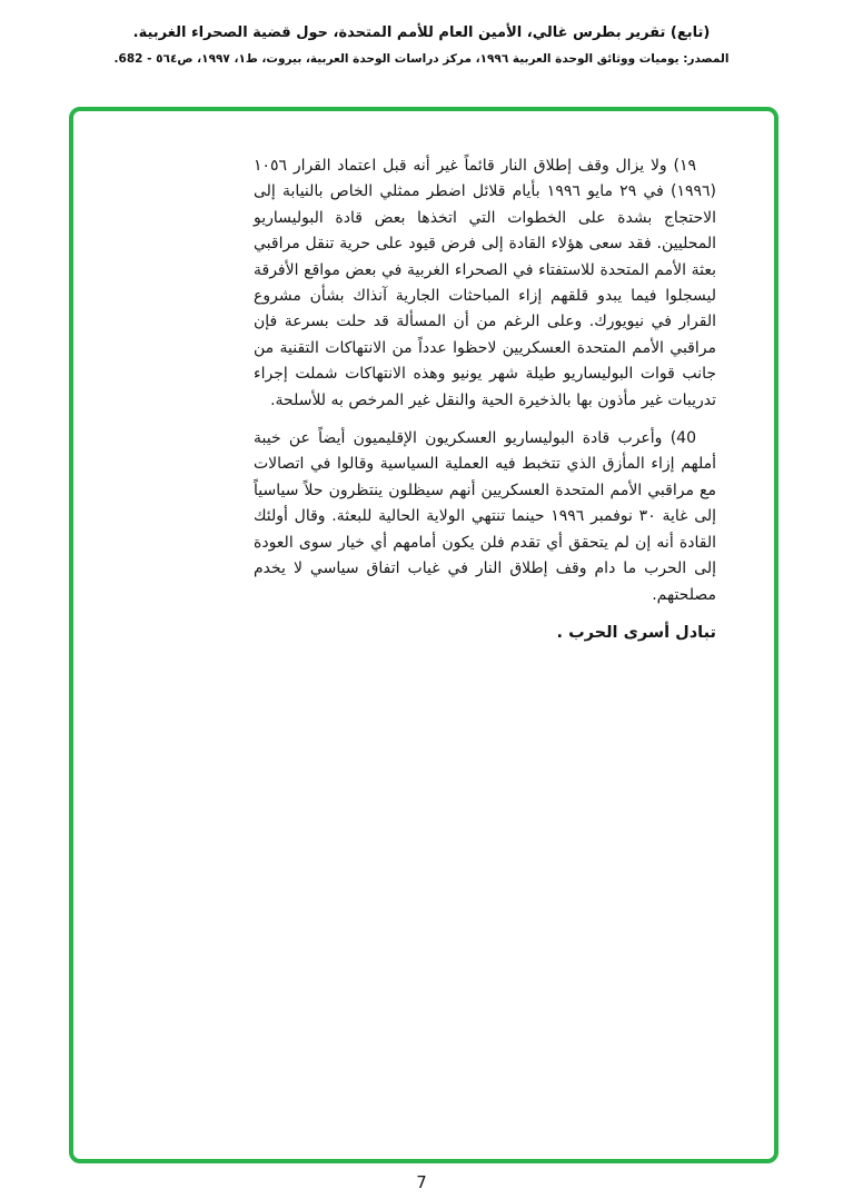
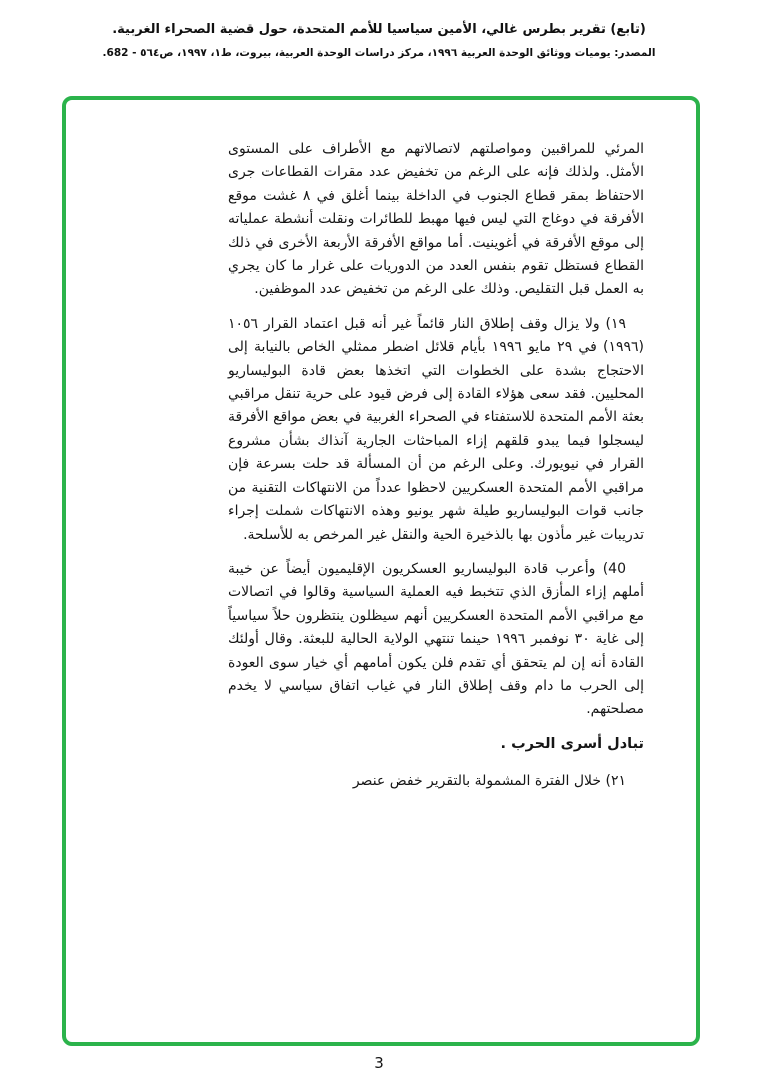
- (تابع) تقرير بطرس غالي، الأمين العام للأمم المتحدة، حول قضية الصحراء الغربية.
+ (تابع) تقرير بطرس غالي، الأمين سياسيا للأمم المتحدة، حول قضية الصحراء الغربية.
  المصدر: يوميات ووثائق الوحدة العربية ١٩٩٦، مركز دراسات الوحدة العربية، بيروت، ط١، ١٩٩٧، ص٥٦٤ - 682.
+ المرئي للمراقبين ومواصلتهم لاتصالاتهم مع الأطراف على المستوى الأمثل. ولذلك فإنه على الرغم من تخفيض عدد مقرات القطاعات جرى الاحتفاظ بمقر قطاع الجنوب في الداخلة بينما أغلق في ٨ غشت موقع الأفرقة في دوغاج التي ليس فيها مهبط للطائرات ونقلت أنشطة عملياته إلى موقع الأفرقة في أغوينيت. أما مواقع الأفرقة الأربعة الأخرى في ذلك القطاع فستظل تقوم بنفس العدد من الدوريات على غرار ما كان يجري به العمل قبل التقليص. وذلك على الرغم من تخفيض عدد الموظفين.
  ١٩) ولا يزال وقف إطلاق النار قائماً غير أنه قبل اعتماد القرار ١٠٥٦ (١٩٩٦) في ٢٩ مايو ١٩٩٦ بأيام قلائل اضطر ممثلي الخاص بالنيابة إلى الاحتجاج بشدة على الخطوات التي اتخذها بعض قادة البوليساريو المحليين. فقد سعى هؤلاء القادة إلى فرض قيود على حرية تنقل مراقبي بعثة الأمم المتحدة للاستفتاء في الصحراء الغربية في بعض مواقع الأفرقة ليسجلوا فيما يبدو قلقهم إزاء المباحثات الجارية آنذاك بشأن مشروع القرار في نيويورك. وعلى الرغم من أن المسألة قد حلت بسرعة فإن مراقبي الأمم المتحدة العسكريين لاحظوا عدداً من الانتهاكات التقنية من جانب قوات البوليساريو طيلة شهر يونيو وهذه الانتهاكات شملت إجراء تدريبات غير مأذون بها بالذخيرة الحية والنقل غير المرخص به للأسلحة.
  40) وأعرب قادة البوليساريو العسكريون الإقليميون أيضاً عن خيبة أملهم إزاء المأزق الذي تتخبط فيه العملية السياسية وقالوا في اتصالات مع مراقبي الأمم المتحدة العسكريين أنهم سيظلون ينتظرون حلاً سياسياً إلى غاية ٣٠ نوفمبر ١٩٩٦ حينما تنتهي الولاية الحالية للبعثة. وقال أولئك القادة أنه إن لم يتحقق أي تقدم فلن يكون أمامهم أي خيار سوى العودة إلى الحرب ما دام وقف إطلاق النار في غياب اتفاق سياسي لا يخدم مصلحتهم.
  تبادل أسرى الحرب .
+ ٢١) خلال الفترة المشمولة بالتقرير خفض عنصر
- 7
+ 3
